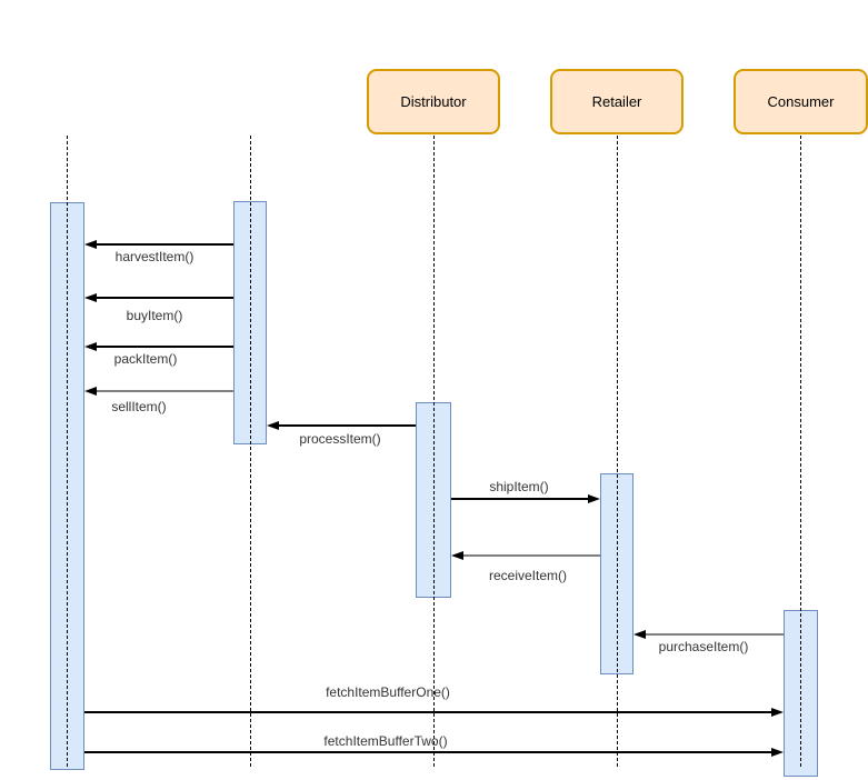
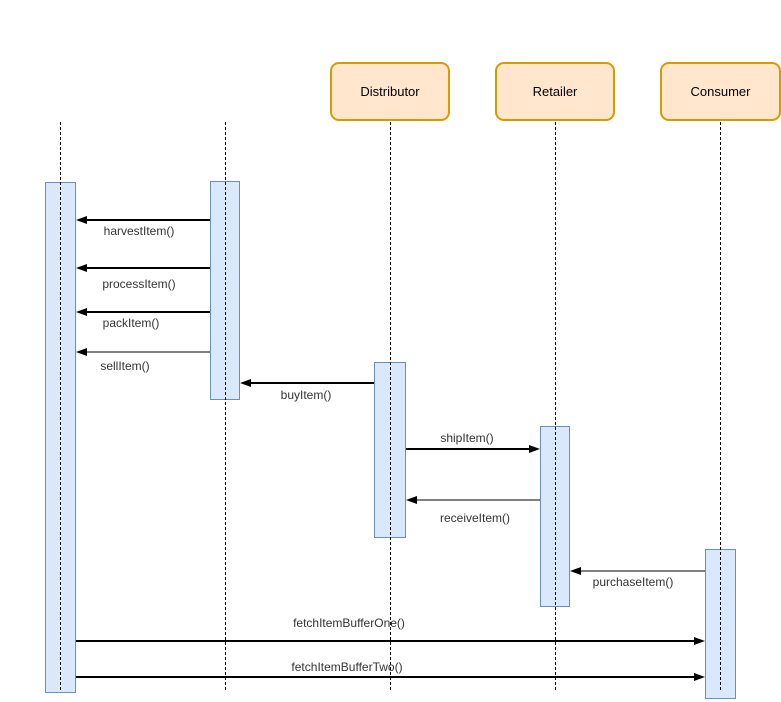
  harvestItem()
- buyItem()
+ processItem()
  packItem()
  sellItem()
- processItem()
+ buyItem()
  shipItem()
  receiveItem()
  purchaseItem()
  fetchItemBufferOne()
  fetchItemBufferTwo()
  Distributor
  Retailer
  Consumer
